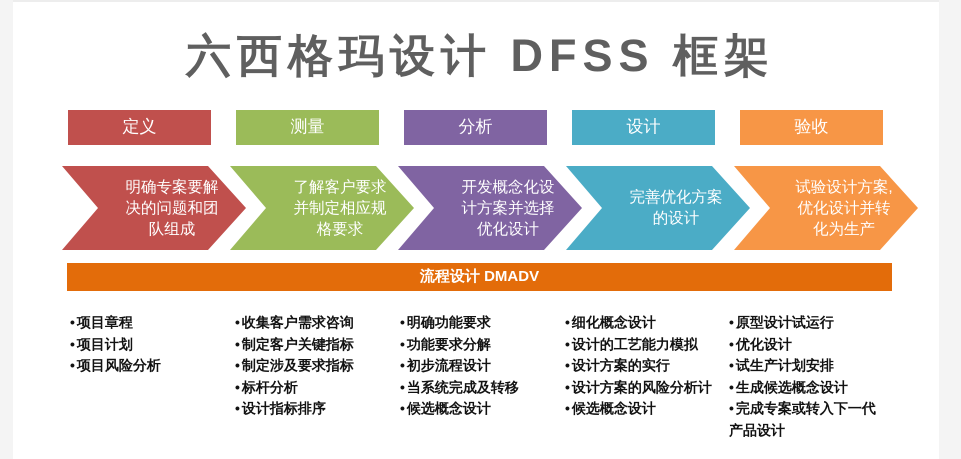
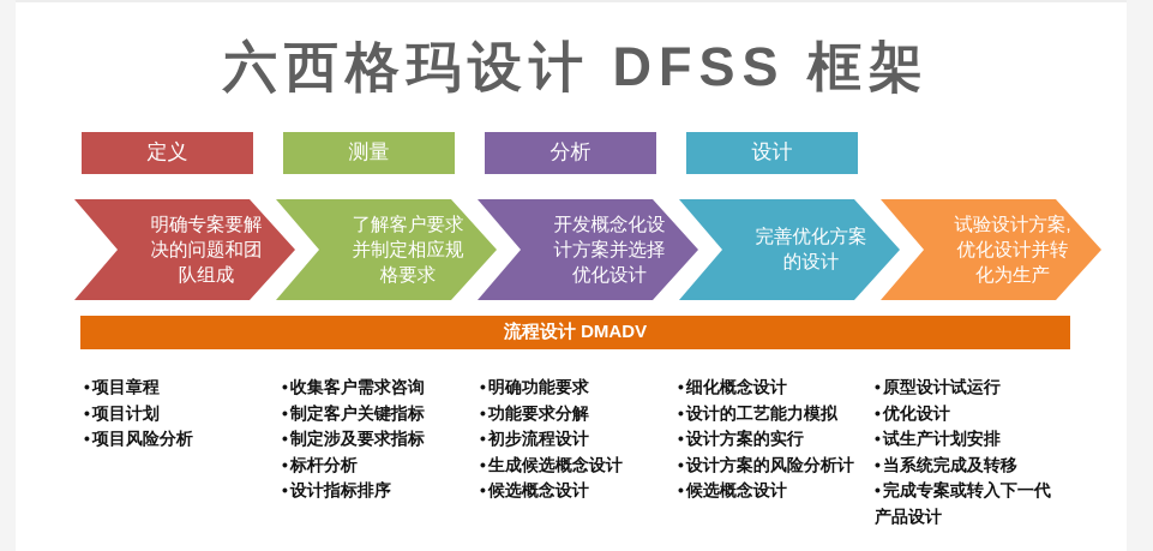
  六西格玛设计 DFSS 框架
  定义
  测量
  分析
  设计
- 验收
  明确专案要解
  决的问题和团
  队组成
  了解客户要求
  并制定相应规
  格要求
  开发概念化设
  计方案并选择
  优化设计
  完善优化方案
  的设计
  试验设计方案,
  优化设计并转
  化为生产
  流程设计 DMADV
  项目章程
  项目计划
  项目风险分析
  收集客户需求咨询
  制定客户关键指标
  制定涉及要求指标
  标杆分析
  设计指标排序
  明确功能要求
  功能要求分解
  初步流程设计
- 当系统完成及转移
+ 生成候选概念设计
  候选概念设计
  细化概念设计
  设计的工艺能力模拟
  设计方案的实行
  设计方案的风险分析计
  候选概念设计
  原型设计试运行
  优化设计
  试生产计划安排
- 生成候选概念设计
+ 当系统完成及转移
  完成专案或转入下一代产品设计
